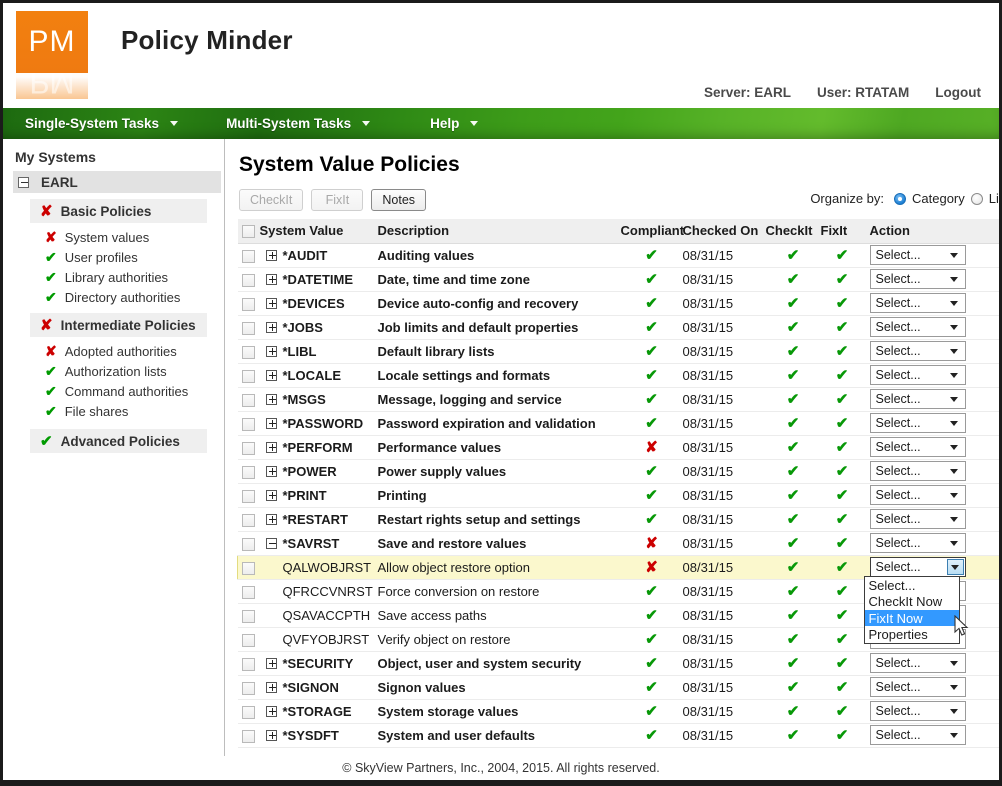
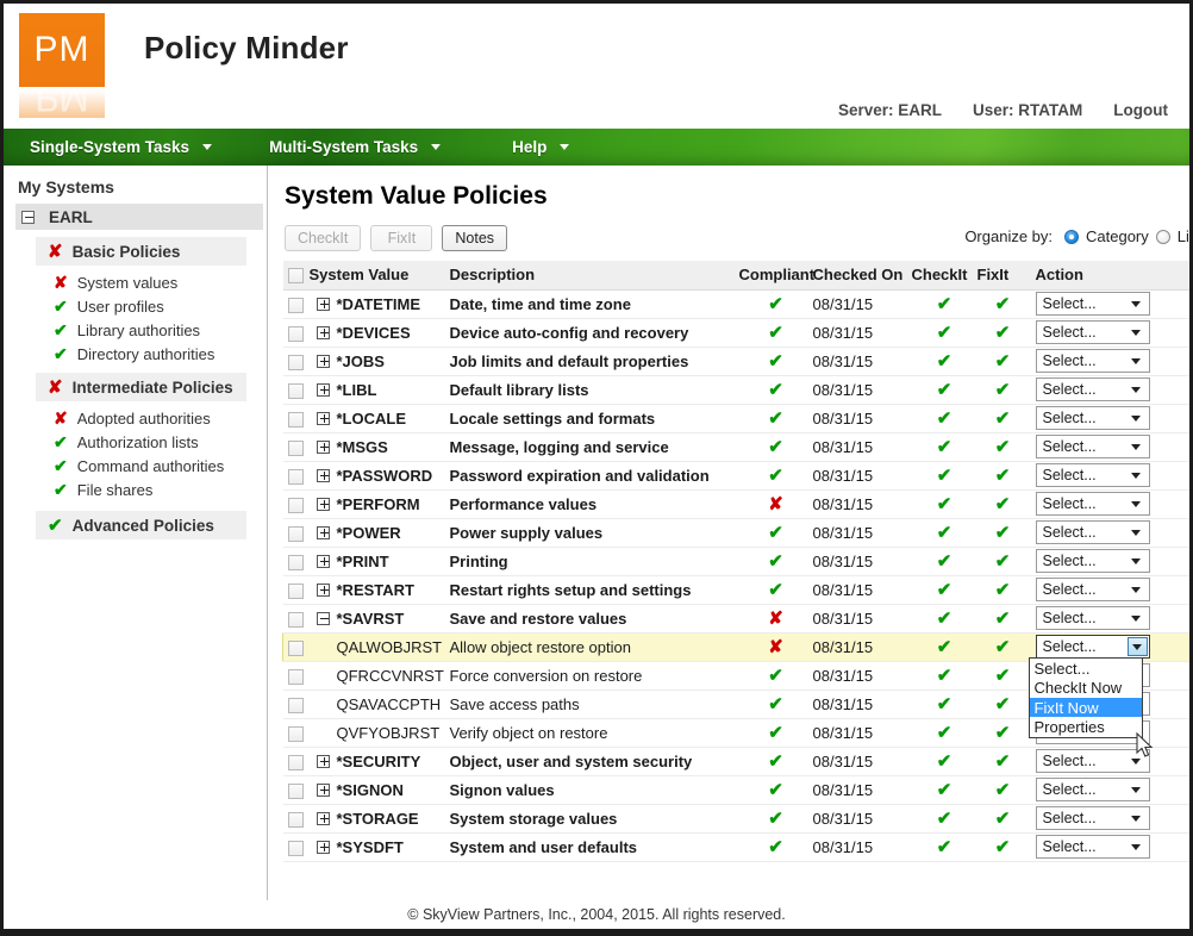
  PM
  Policy Minder
  Server: EARL
  User: RTATAM
  Logout
  Single-System Tasks
  Multi-System Tasks
  Help
  My Systems
  EARL
  ✘
  Basic Policies
  ✘
  System values
  ✔
  User profiles
  ✔
  Library authorities
  ✔
  Directory authorities
  ✘
  Intermediate Policies
  ✘
  Adopted authorities
  ✔
  Authorization lists
  ✔
  Command authorities
  ✔
  File shares
  ✔
  Advanced Policies
  System Value Policies
  CheckIt
  FixIt
  Notes
  Organize by:
  Category
  	System Value	Description	Compliant	Checked On	CheckIt	FixIt	Action
- 	*AUDIT	Auditing values	✔	08/31/15	✔	✔	Select...
  	*DATETIME	Date, time and time zone	✔	08/31/15	✔	✔	Select...
  	*DEVICES	Device auto-config and recovery	✔	08/31/15	✔	✔	Select...
  	*JOBS	Job limits and default properties	✔	08/31/15	✔	✔	Select...
  	*LIBL	Default library lists	✔	08/31/15	✔	✔	Select...
  	*LOCALE	Locale settings and formats	✔	08/31/15	✔	✔	Select...
  	*MSGS	Message, logging and service	✔	08/31/15	✔	✔	Select...
  	*PASSWORD	Password expiration and validation	✔	08/31/15	✔	✔	Select...
  	*PERFORM	Performance values	✘	08/31/15	✔	✔	Select...
  	*POWER	Power supply values	✔	08/31/15	✔	✔	Select...
  	*PRINT	Printing	✔	08/31/15	✔	✔	Select...
  	*RESTART	Restart rights setup and settings	✔	08/31/15	✔	✔	Select...
  	*SAVRST	Save and restore values	✘	08/31/15	✔	✔	Select...
  	QALWOBJRST	Allow object restore option	✘	08/31/15	✔	✔	Select...Select...CheckIt NowFixIt NowProperties
  	QFRCCVNRST	Force conversion on restore	✔	08/31/15	✔	✔
  	QSAVACCPTH	Save access paths	✔	08/31/15	✔	✔
  	QVFYOBJRST	Verify object on restore	✔	08/31/15	✔	✔
  	*SECURITY	Object, user and system security	✔	08/31/15	✔	✔	Select...
  	*SIGNON	Signon values	✔	08/31/15	✔	✔	Select...
  	*STORAGE	System storage values	✔	08/31/15	✔	✔	Select...
  	*SYSDFT	System and user defaults	✔	08/31/15	✔	✔	Select...
  © SkyView Partners, Inc., 2004, 2015. All rights reserved.
